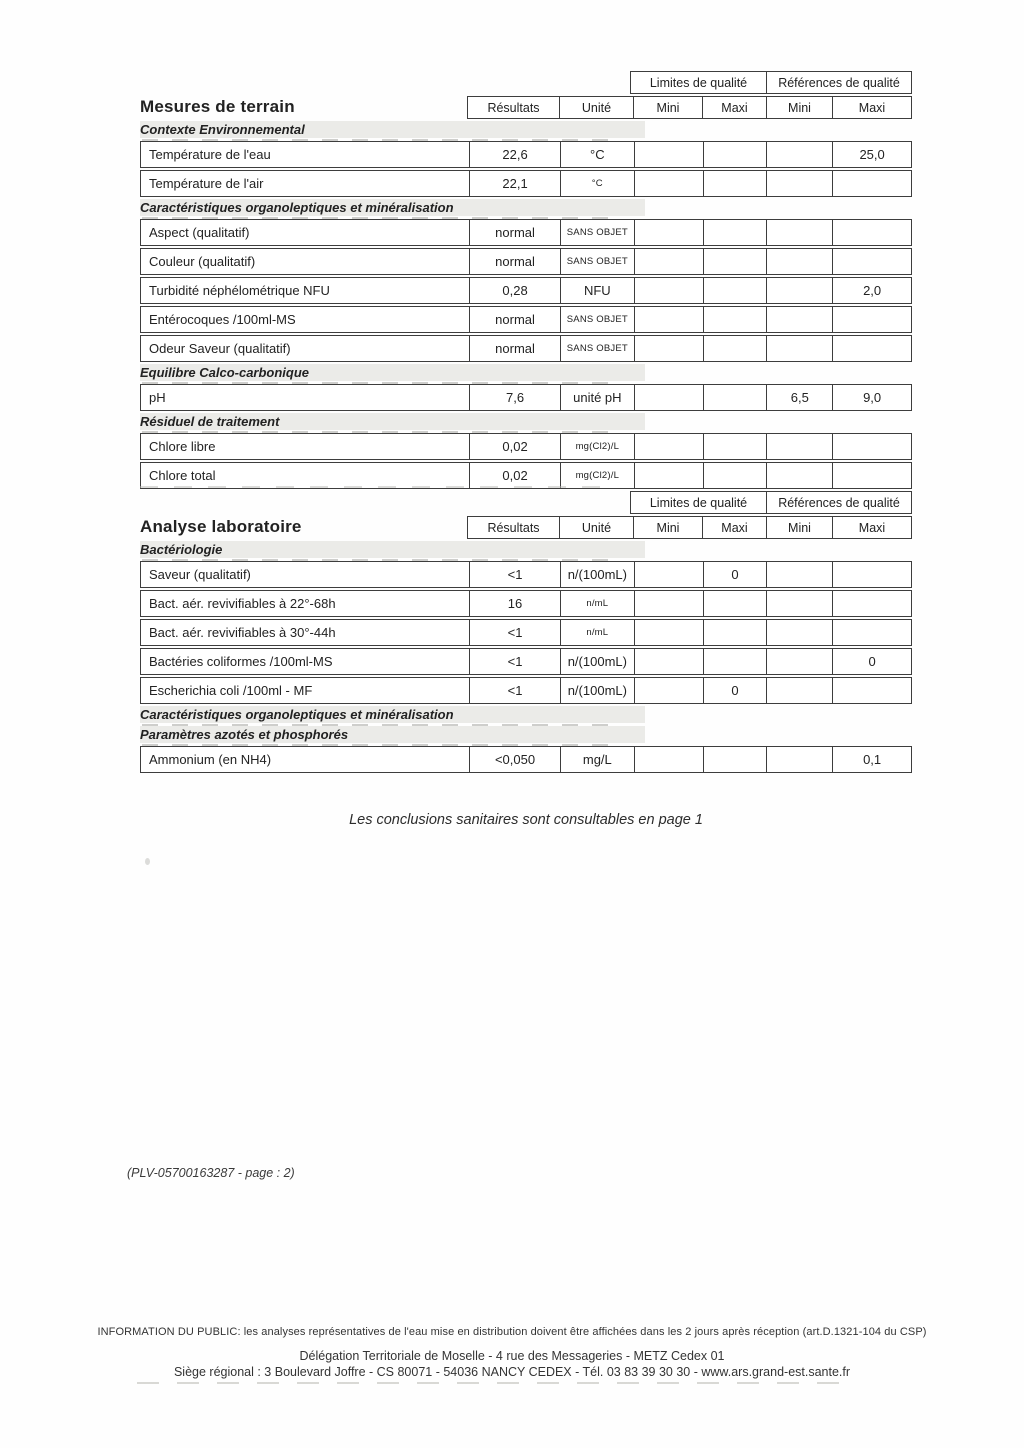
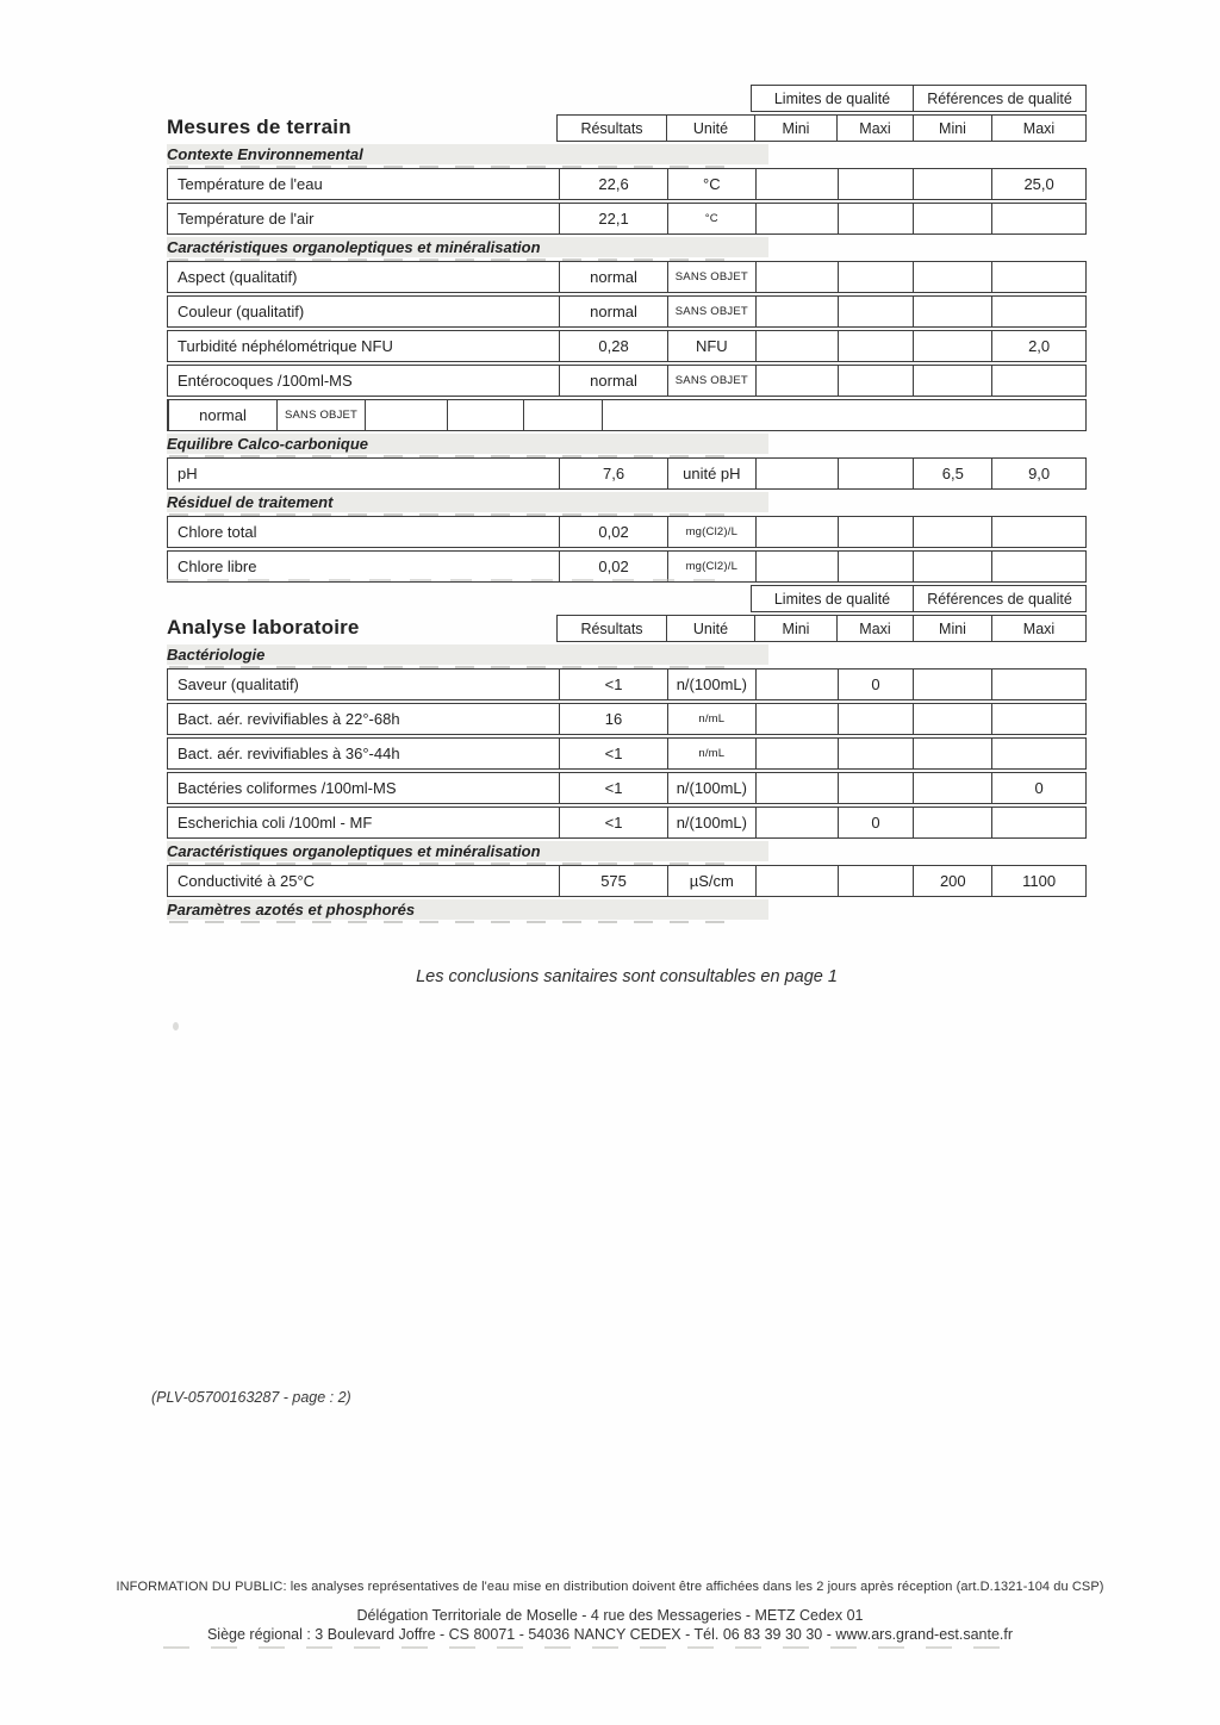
  Mesures de terrain
  Limites de qualité
  Références de qualité
  Résultats
  Unité
  Mini
  Maxi
  Mini
  Maxi
  Contexte Environnemental
  Température de l'eau
  22,6
  °C
  25,0
  Température de l'air
  22,1
  °C
  Caractéristiques organoleptiques et minéralisation
  Aspect (qualitatif)
  normal
  SANS OBJET
  Couleur (qualitatif)
  normal
  SANS OBJET
  Turbidité néphélométrique NFU
  0,28
  NFU
  2,0
  Entérocoques /100ml-MS
  normal
  SANS OBJET
- Odeur Saveur (qualitatif)
  normal
  SANS OBJET
  Equilibre Calco-carbonique
  pH
  7,6
  unité pH
  6,5
  9,0
  Résiduel de traitement
- Chlore libre
+ Chlore total
  0,02
  mg(Cl2)/L
- Chlore total
+ Chlore libre
  0,02
  mg(Cl2)/L
  Analyse laboratoire
  Limites de qualité
  Références de qualité
  Résultats
  Unité
  Mini
  Maxi
  Mini
  Maxi
  Bactériologie
  Saveur (qualitatif)
  <1
  n/(100mL)
  0
  Bact. aér. revivifiables à 22°-68h
  16
  n/mL
- Bact. aér. revivifiables à 30°-44h
+ Bact. aér. revivifiables à 36°-44h
  <1
  n/mL
  Bactéries coliformes /100ml-MS
  <1
  n/(100mL)
  0
  Escherichia coli /100ml - MF
  <1
  n/(100mL)
  0
  Caractéristiques organoleptiques et minéralisation
+ Conductivité à 25°C
+ 575
+ µS/cm
+ 200
+ 1100
  Paramètres azotés et phosphorés
- Ammonium (en NH4)
- <0,050
- mg/L
- 0,1
  Les conclusions sanitaires sont consultables en page 1
  (PLV-05700163287 - page : 2)
  INFORMATION DU PUBLIC: les analyses représentatives de l'eau mise en distribution doivent être affichées dans les 2 jours après réception (art.D.1321-104 du CSP)
  Délégation Territoriale de Moselle - 4 rue des Messageries - METZ Cedex 01
- Siège régional : 3 Boulevard Joffre - CS 80071 - 54036 NANCY CEDEX - Tél. 03 83 39 30 30 - www.ars.grand-est.sante.fr
+ Siège régional : 3 Boulevard Joffre - CS 80071 - 54036 NANCY CEDEX - Tél. 06 83 39 30 30 - www.ars.grand-est.sante.fr
